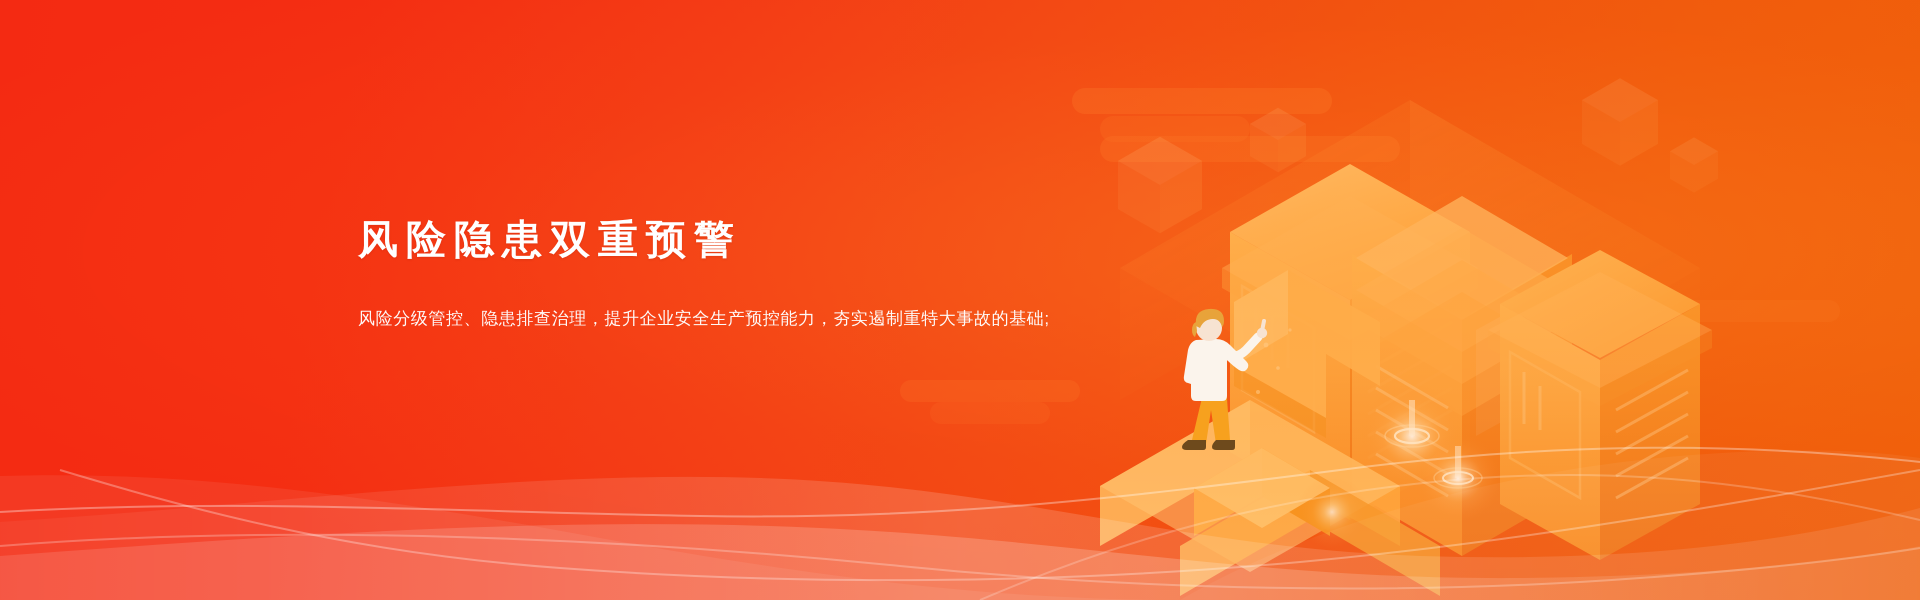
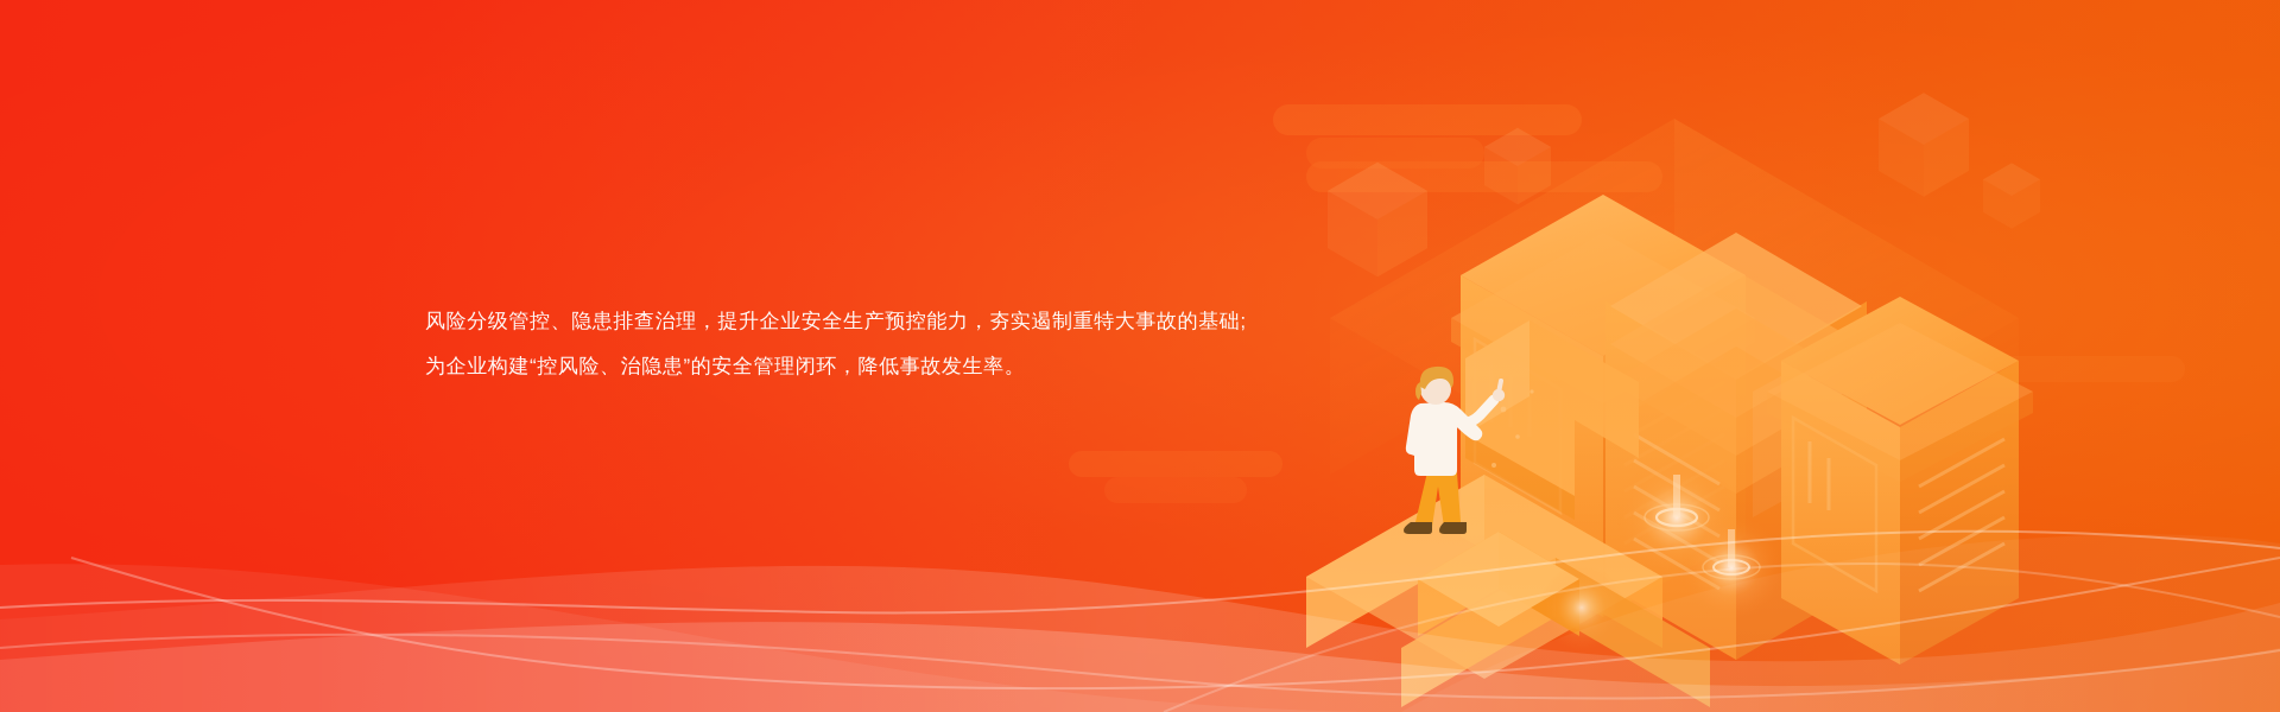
- 风险隐患双重预警
  风险分级管控、隐患排查治理，提升企业安全生产预控能力，夯实遏制重特大事故的基础;
+ 为企业构建“控风险、治隐患”的安全管理闭环，降低事故发生率。
